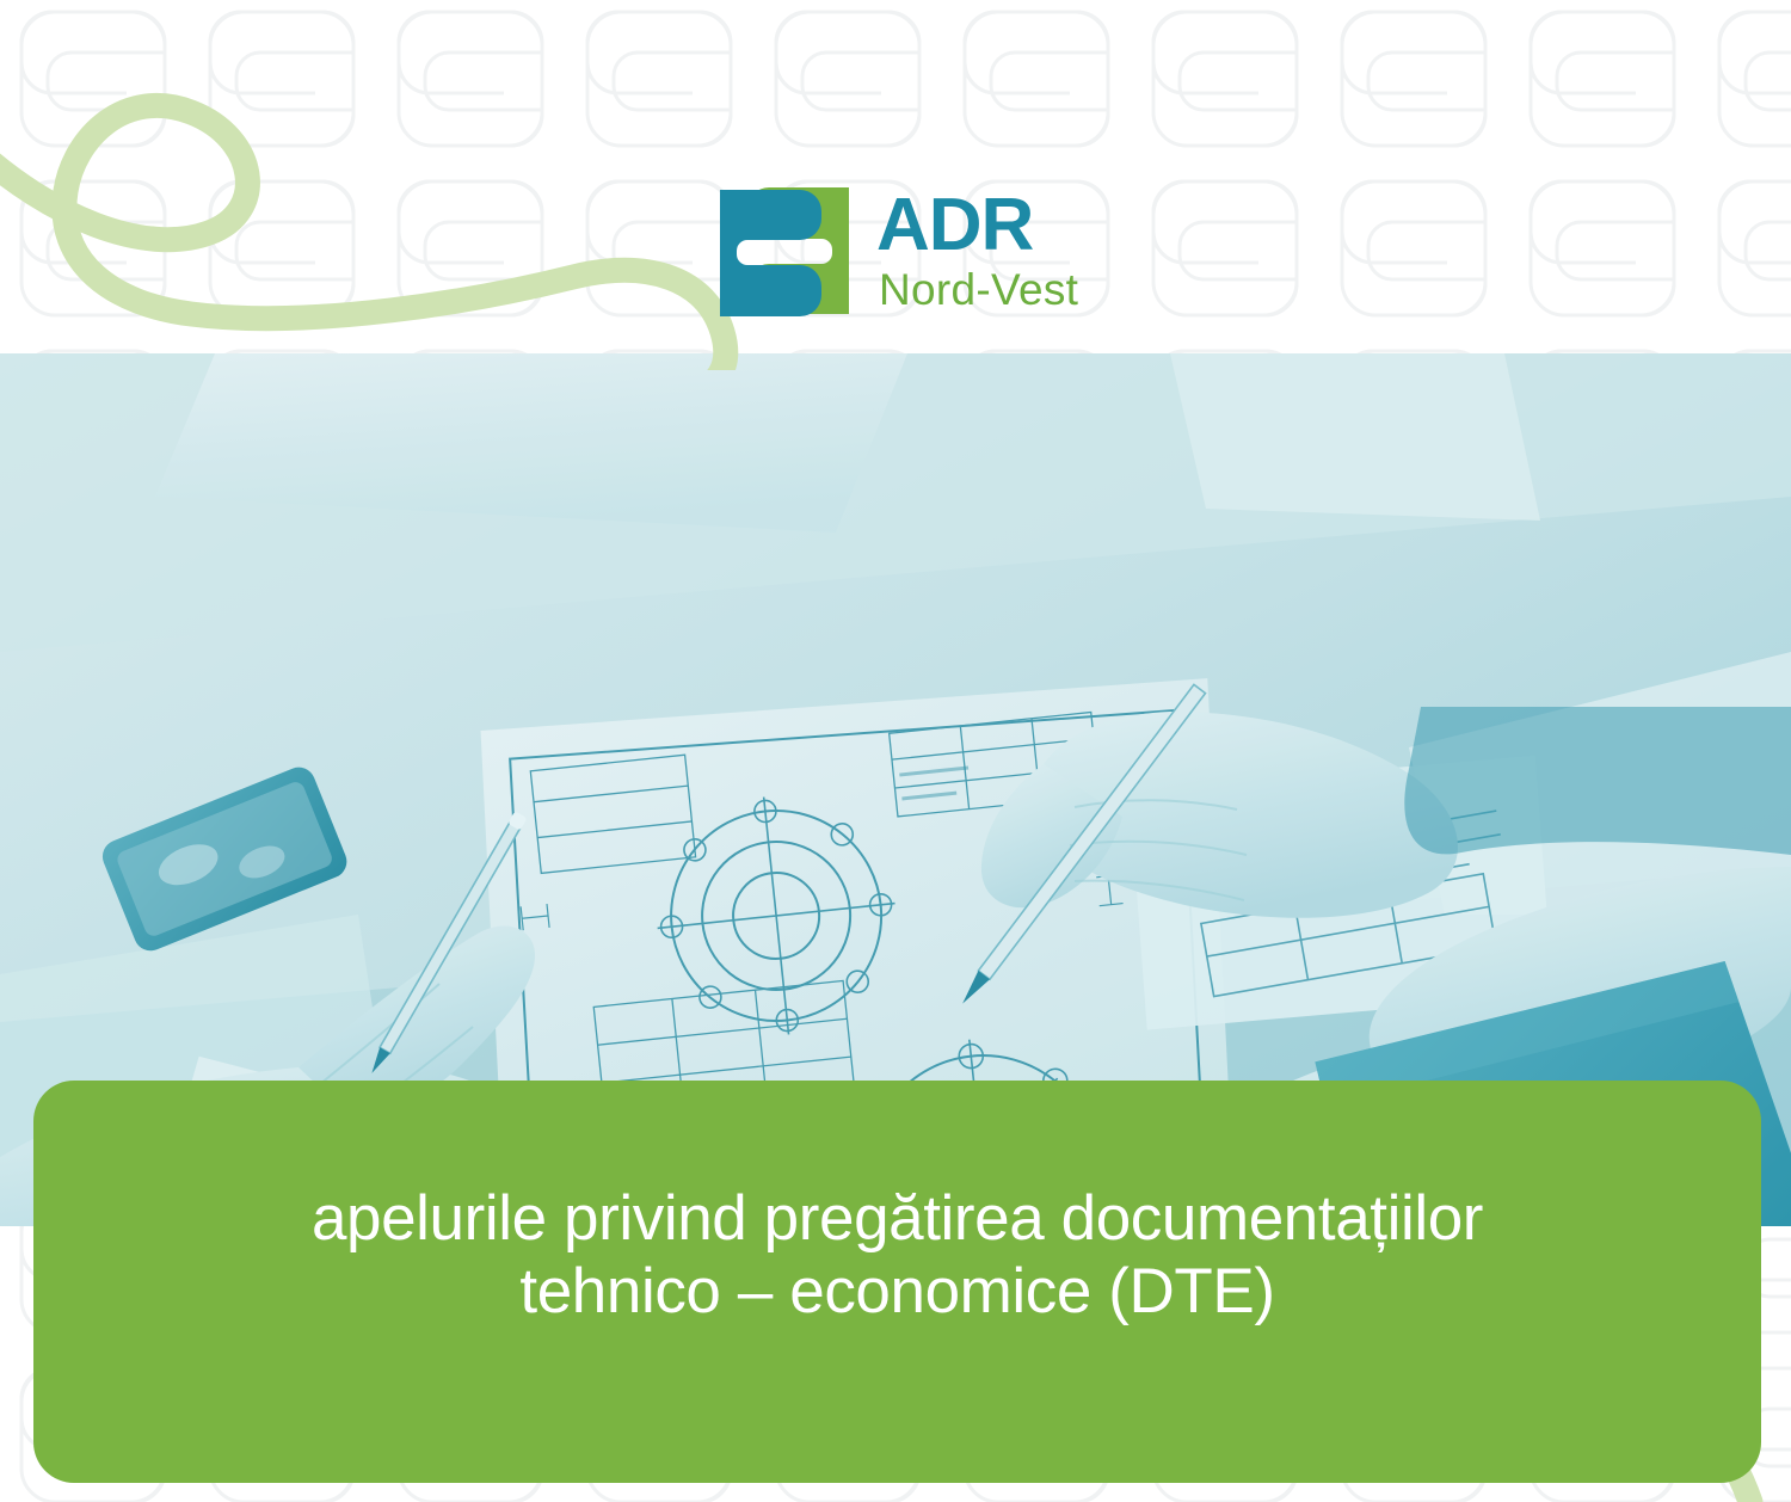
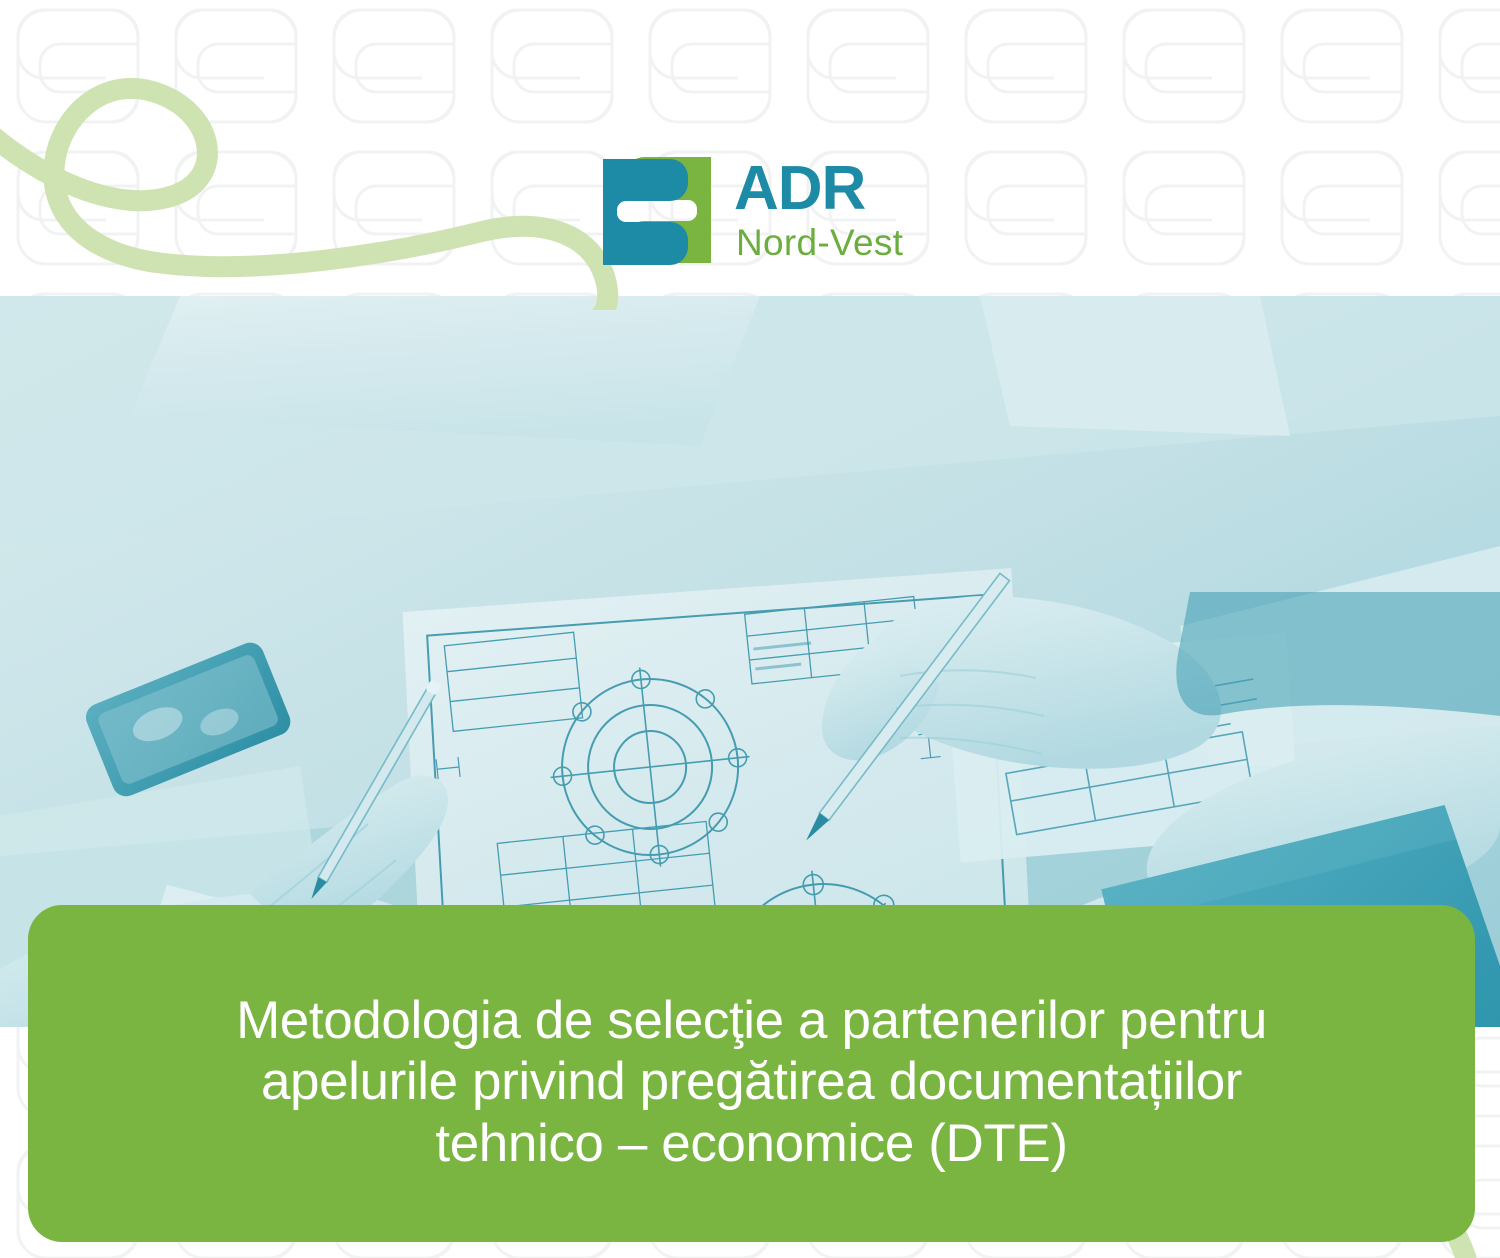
  ADR
  Nord-Vest
+ Metodologia de selecţie a partenerilor pentru
  apelurile privind pregătirea documentațiilor
  tehnico – economice (DTE)
